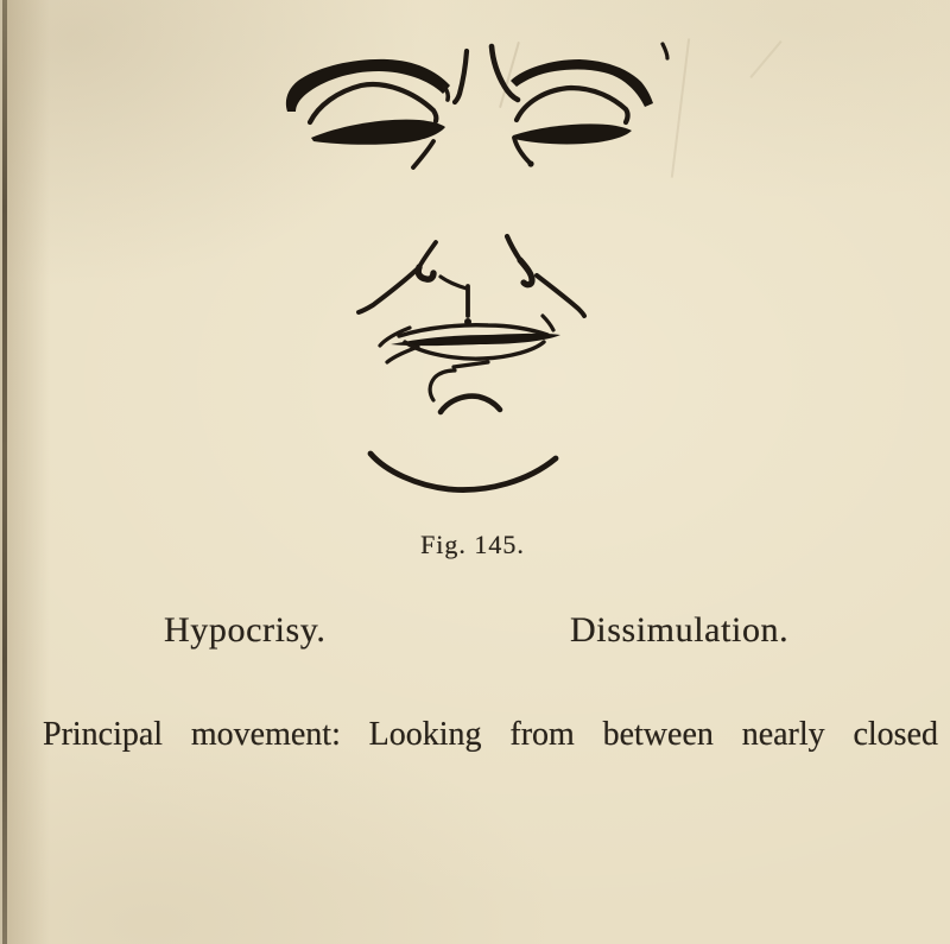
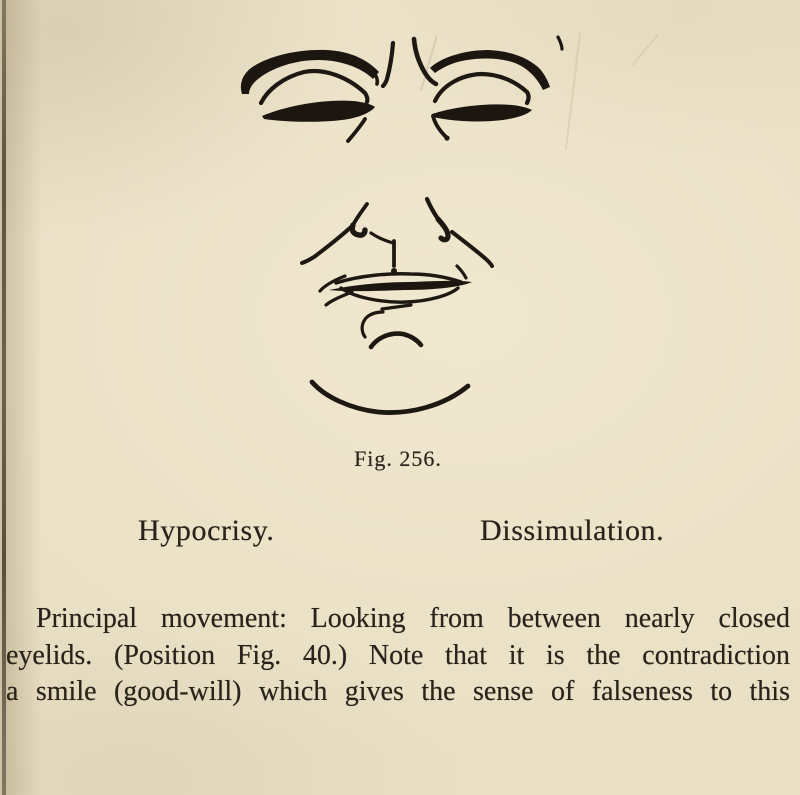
- Fig. 145.
+ Fig. 256.
  Hypocrisy.
  Dissimulation.
  Principal movement: Looking from between nearly closed
+ eyelids. (Position Fig. 40.) Note that it is the contradiction
+ a smile (good-will) which gives the sense of falseness to this
